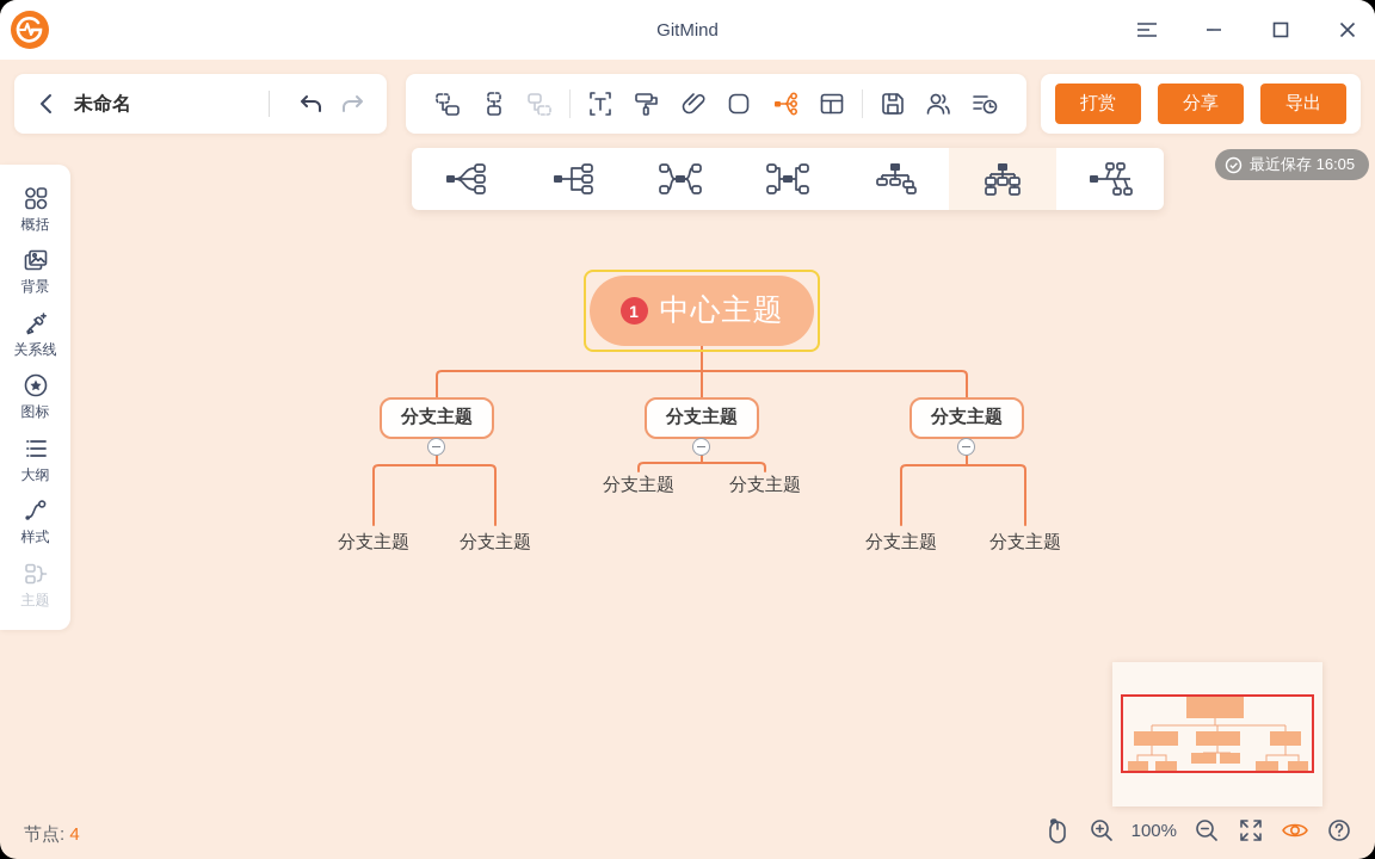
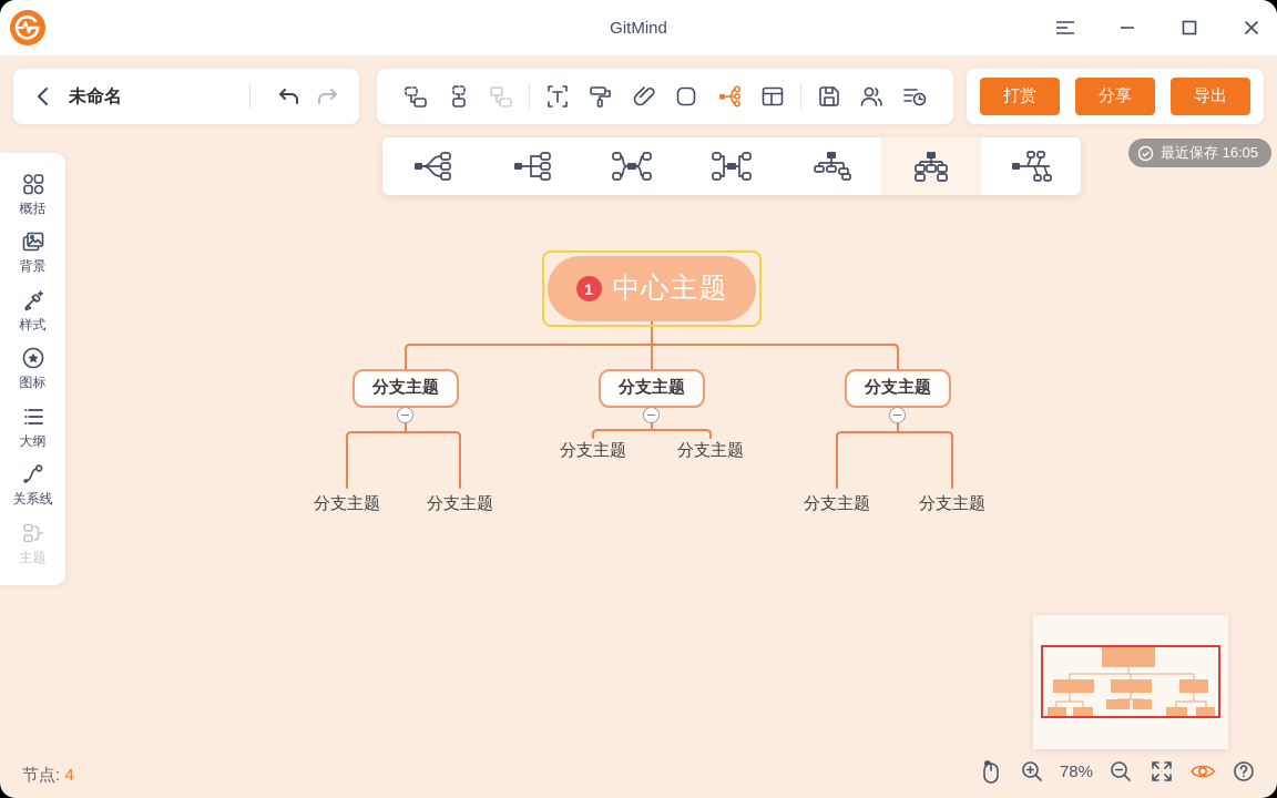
  GitMind
  未命名
  打赏
  分享
  导出
  最近保存 16:05
  概括
  背景
- 关系线
+ 样式
  图标
  大纲
- 样式
+ 关系线
  主题
  1
  中心主题
  分支主题
  分支主题
  分支主题
  分支主题
  分支主题
  分支主题
  分支主题
  分支主题
  分支主题
  节点: 4
- 100%
+ 78%
